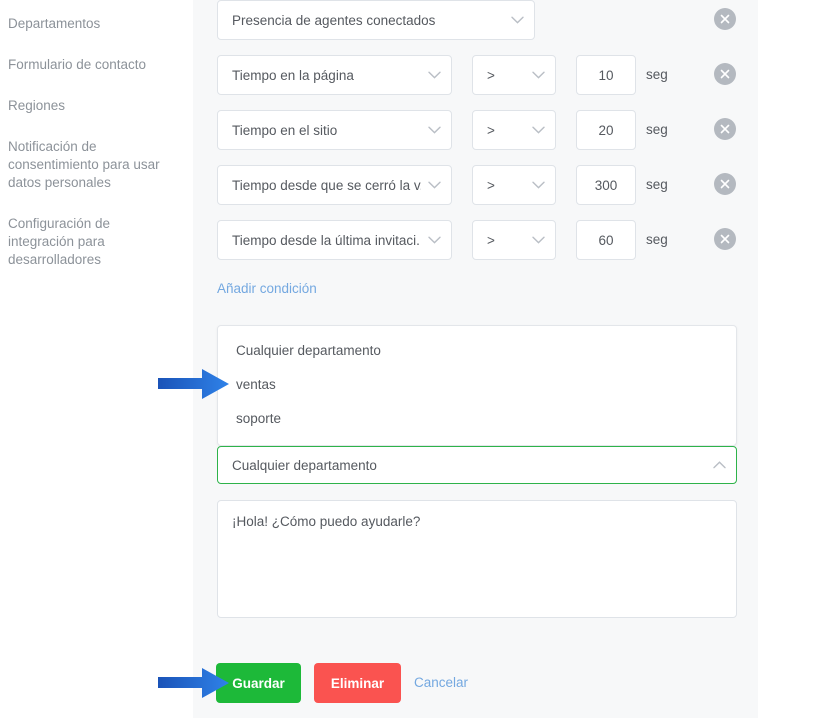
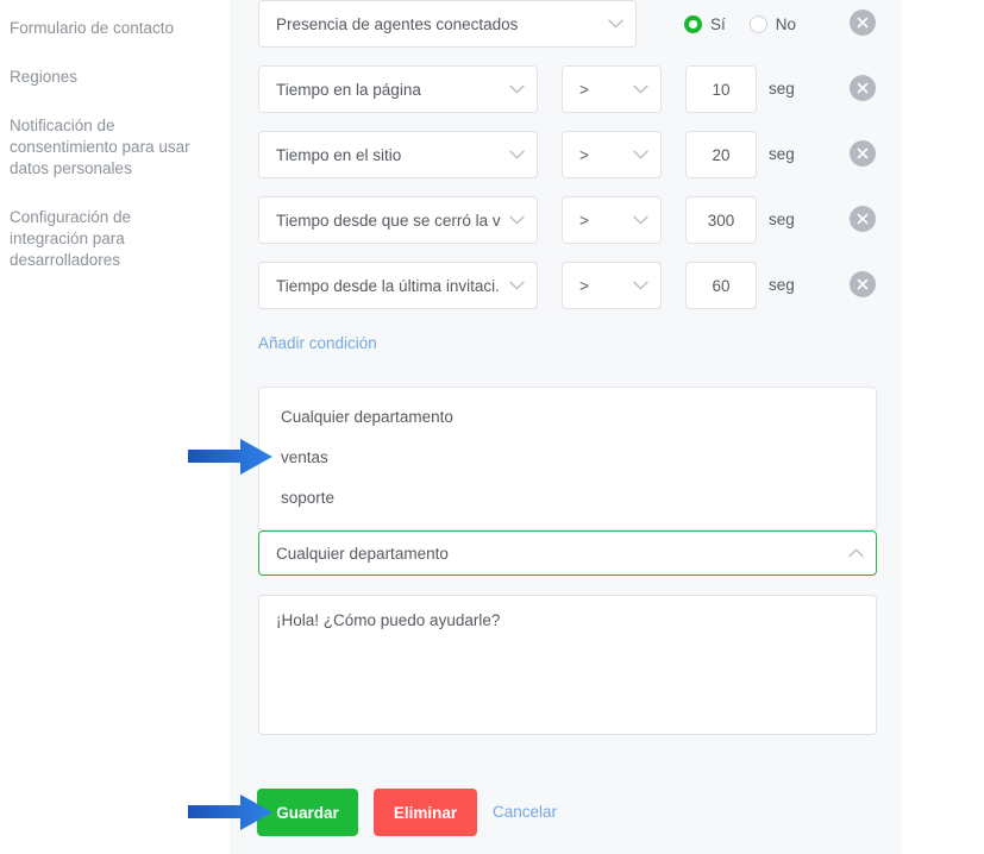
- Departamentos
  Formulario de contacto
  Regiones
  Notificación de consentimiento para usar datos personales
  Configuración de integración para desarrolladores
  Presencia de agentes conectados
+ Sí
+ No
  Tiempo en la página
  >
  10
  seg
  Tiempo en el sitio
  >
  20
  seg
  Tiempo desde que se cerró la v
  >
  300
  seg
  Tiempo desde la última invitaci.
  >
  60
  seg
  Añadir condición
  Cualquier departamento
  ventas
  soporte
  Cualquier departamento
  ¡Hola! ¿Cómo puedo ayudarle?
  Guardar
  Eliminar
  Cancelar
